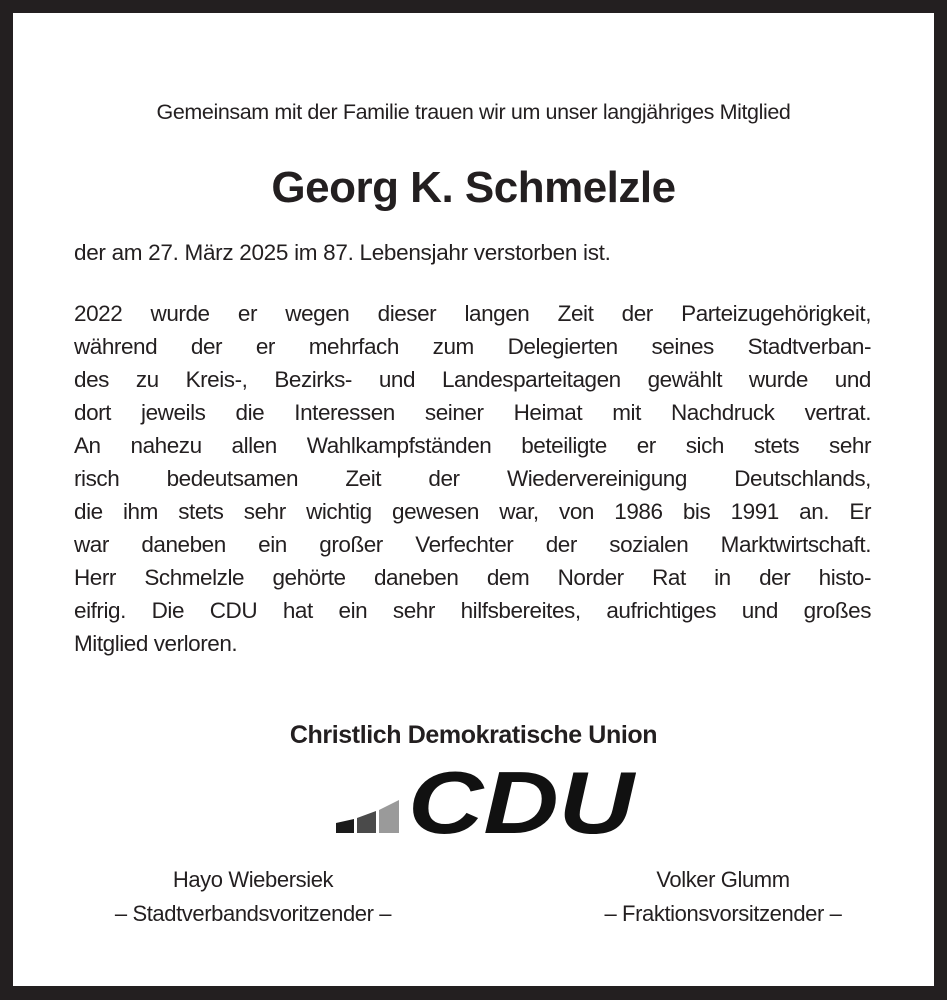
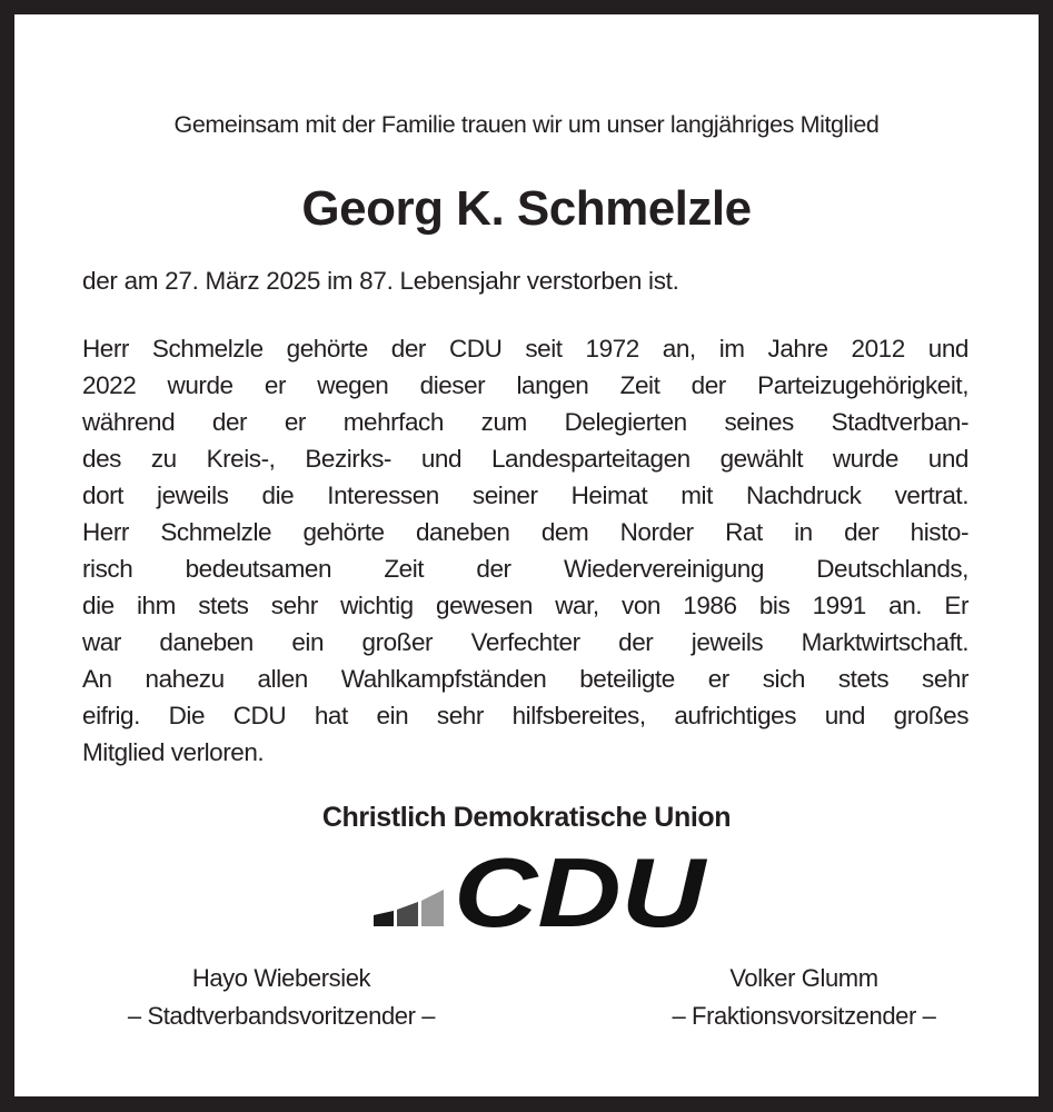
  Gemeinsam mit der Familie trauen wir um unser langjähriges Mitglied
  Georg K. Schmelzle
  der am 27. März 2025 im 87. Lebensjahr verstorben ist.
+ Herr Schmelzle gehörte der CDU seit 1972 an, im Jahre 2012 und
  2022 wurde er wegen dieser langen Zeit der Parteizugehörigkeit,
  während der er mehrfach zum Delegierten seines Stadtverban-
  des zu Kreis-, Bezirks- und Landesparteitagen gewählt wurde und
  dort jeweils die Interessen seiner Heimat mit Nachdruck vertrat.
- An nahezu allen Wahlkampfständen beteiligte er sich stets sehr
+ Herr Schmelzle gehörte daneben dem Norder Rat in der histo-
  risch bedeutsamen Zeit der Wiedervereinigung Deutschlands,
  die ihm stets sehr wichtig gewesen war, von 1986 bis 1991 an. Er
- war daneben ein großer Verfechter der sozialen Marktwirtschaft.
+ war daneben ein großer Verfechter der jeweils Marktwirtschaft.
- Herr Schmelzle gehörte daneben dem Norder Rat in der histo-
+ An nahezu allen Wahlkampfständen beteiligte er sich stets sehr
  eifrig. Die CDU hat ein sehr hilfsbereites, aufrichtiges und großes
  Mitglied verloren.
  Christlich Demokratische Union
  CDU
  Hayo Wiebersiek
  – Stadtverbandsvoritzender –
  Volker Glumm
  – Fraktionsvorsitzender –
